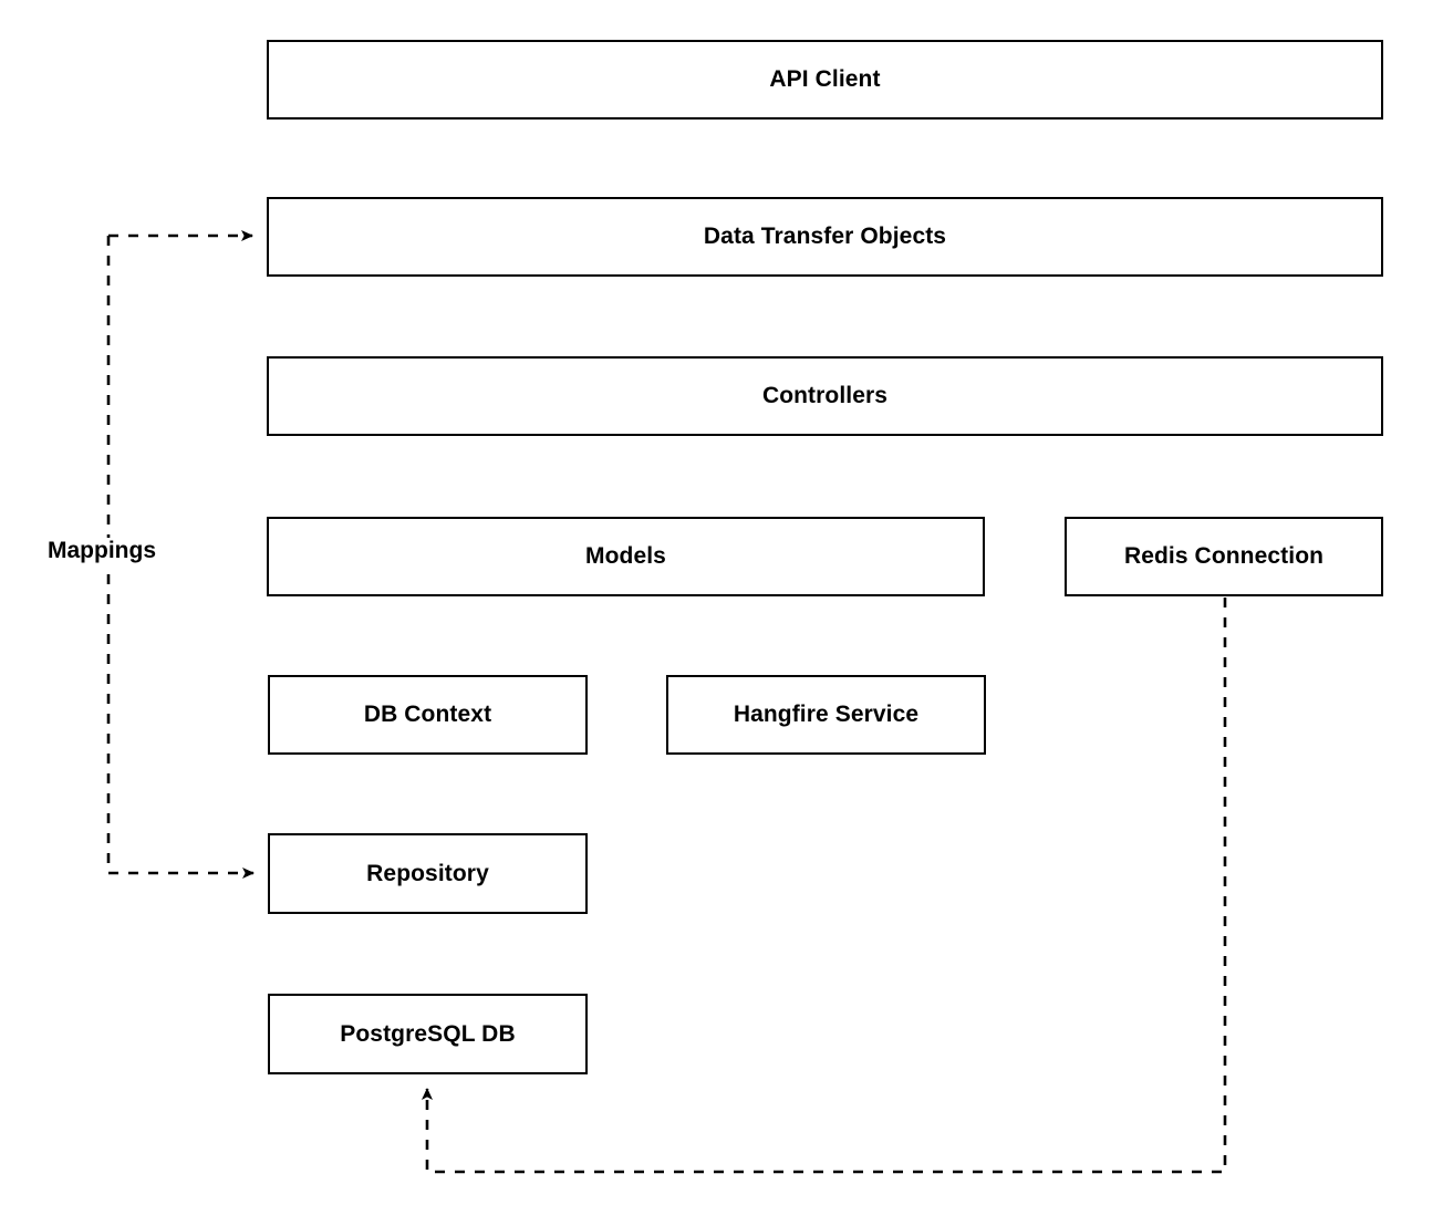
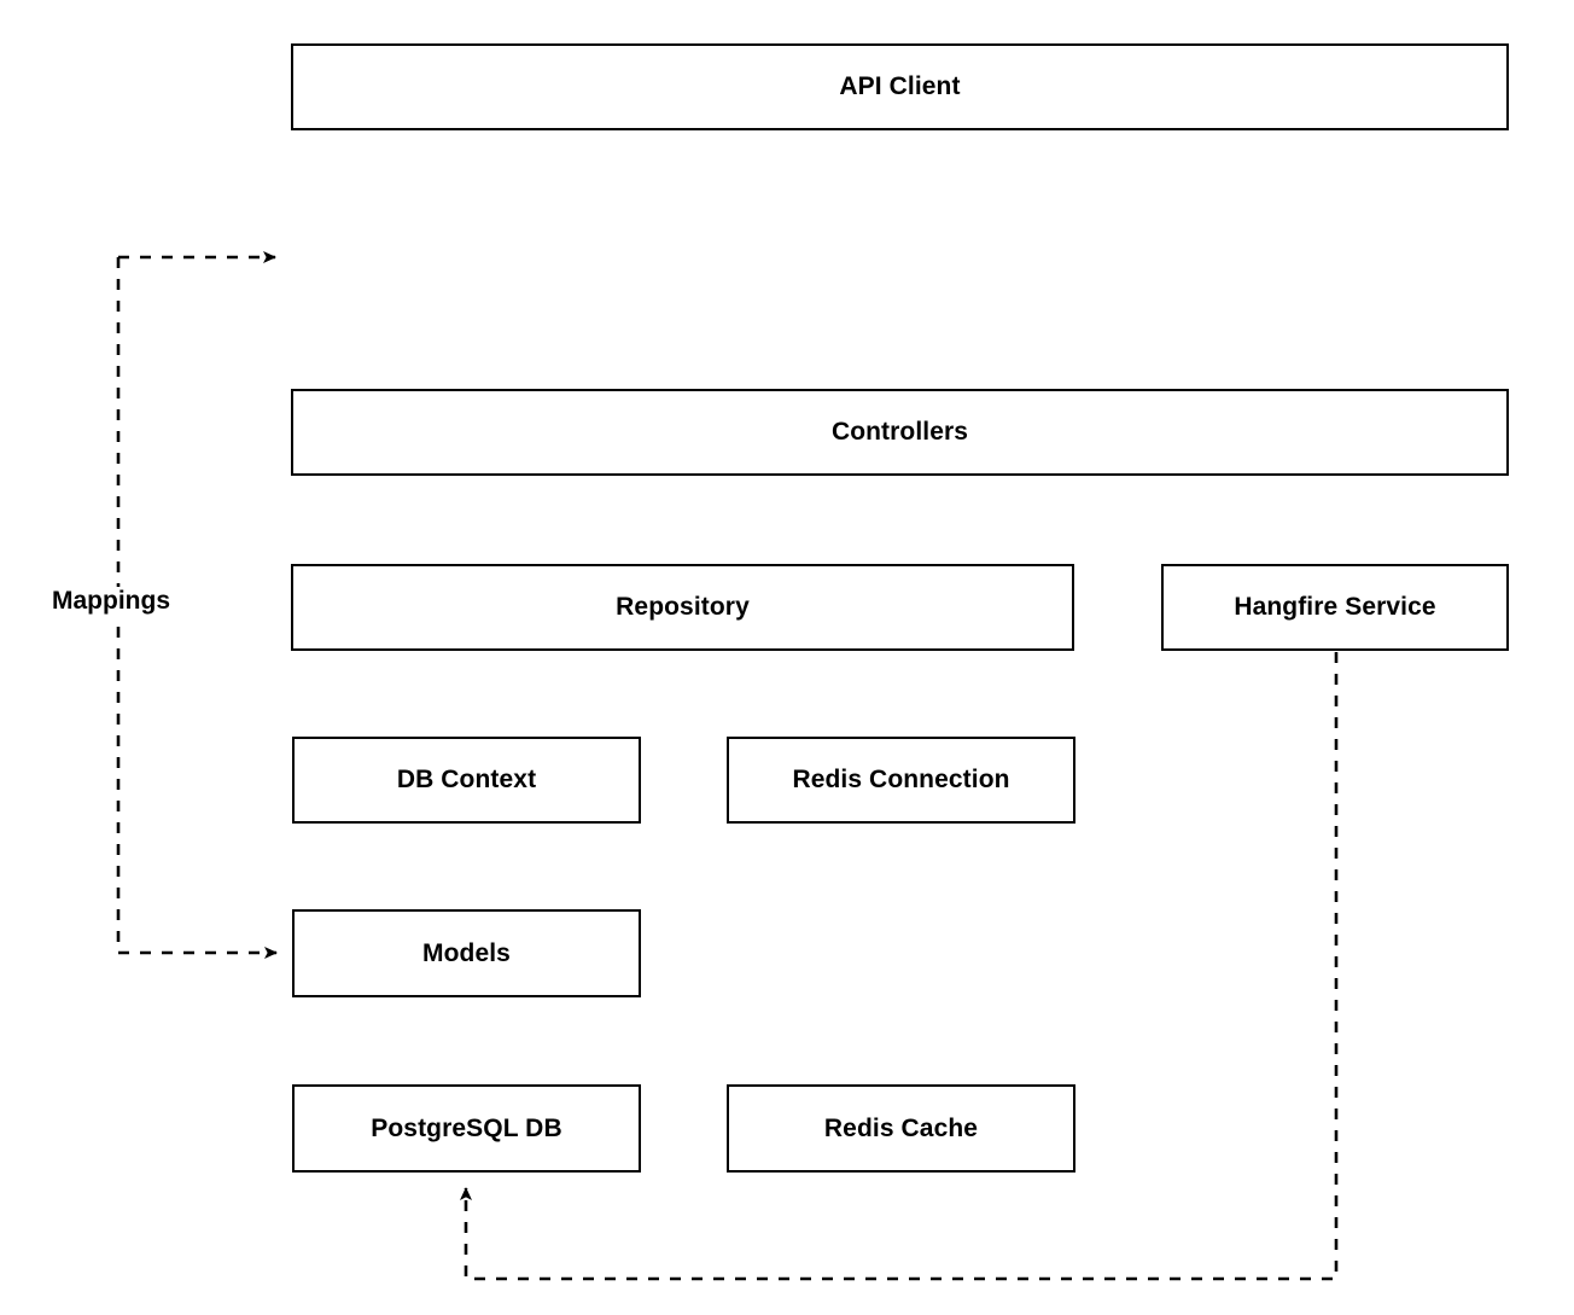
  API Client
- Data Transfer Objects
  Controllers
- Models
+ Repository
- Redis Connection
+ Hangfire Service
  DB Context
- Hangfire Service
+ Redis Connection
- Repository
+ Models
  PostgreSQL DB
+ Redis Cache
  Mappings
